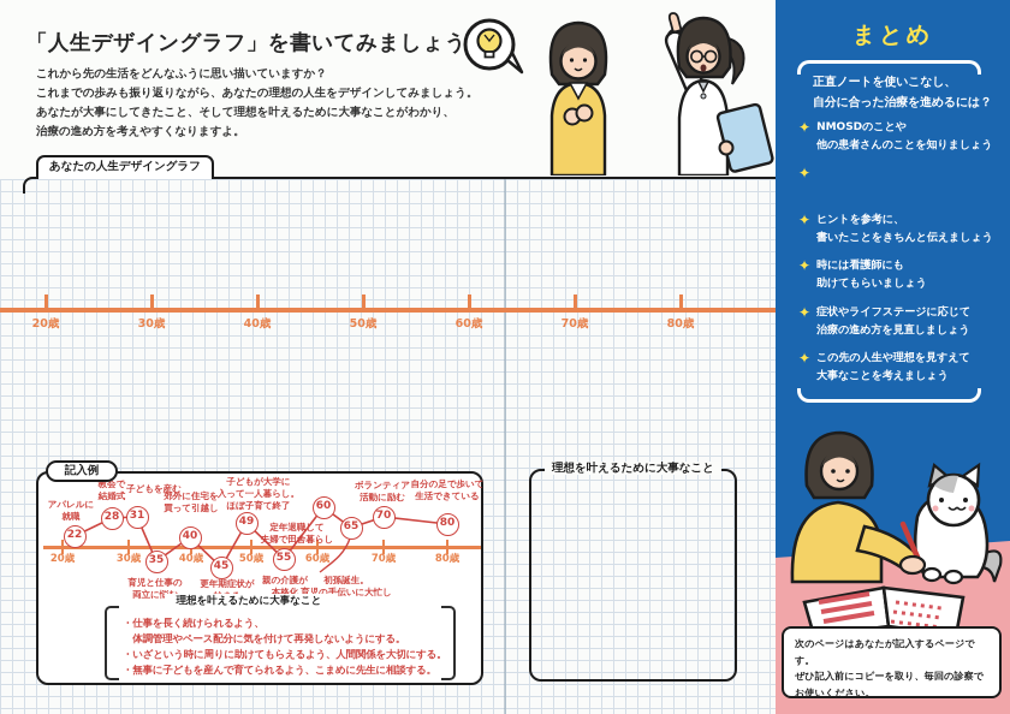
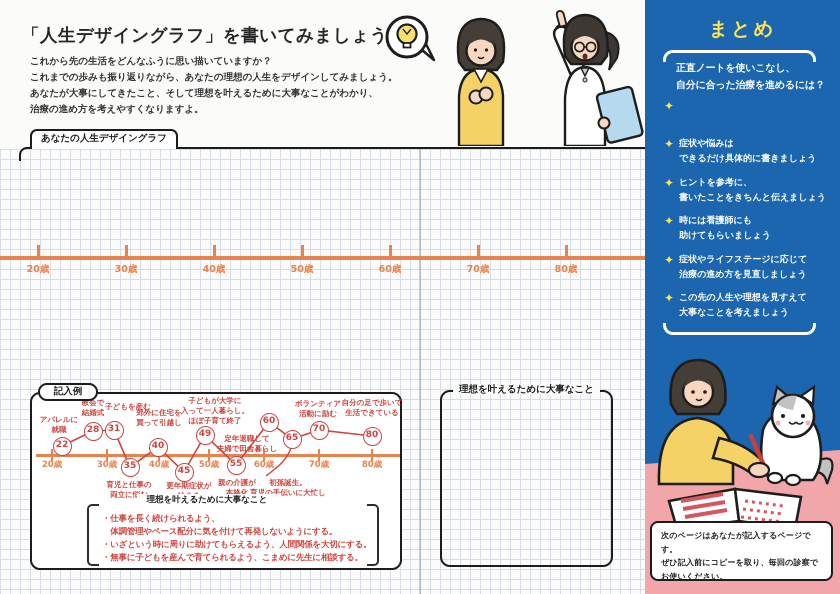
  「人生デザイングラフ」を書いてみましょう
  これから先の生活をどんなふうに思い描いていますか？
  これまでの歩みも振り返りながら、あなたの理想の人生をデザインしてみましょう。
  あなたが大事にしてきたこと、そして理想を叶えるために大事なことがわかり、
  治療の進め方を考えやすくなりますよ。
  あなたの人生デザイングラフ
  20歳
  30歳
  40歳
  50歳
  60歳
  70歳
  80歳
  記入例
  20歳
  30歳
  40歳
  50歳
  60歳
  70歳
  80歳
  22
  28
  31
  35
  40
  45
  49
  55
  60
  65
  70
  80
  アパレルに
  就職
  教会で
  結婚式
  子どもを産む
  育児と仕事の
  郊外に住宅を
  買って引越し
  更年期症状が
  子どもが大学に
  入って一人暮らし。
  ほぼ子育て終了
  親の介護が
  本格化
  定年退職して
  夫婦で田舎暮らし
  初孫誕生。
  育児の手伝いに大忙し
  ボランティア
  活動に励む
  自分の足で歩いて
  生活できている
  理想を叶えるために大事なこと
  ・仕事を長く続けられるよう、
  体調管理やペース配分に気を付けて再発しないようにする。
  ・いざという時に周りに助けてもらえるよう、人間関係を大切にする。
  ・無事に子どもを産んで育てられるよう、こまめに先生に相談する。
  理想を叶えるために大事なこと
  まとめ
  正直ノートを使いこなし、
  自分に合った治療を進めるには？
  ✦
- NMOSDのことや
- 他の患者さんのことを知りましょう
  ✦
+ 症状や悩みは
+ できるだけ具体的に書きましょう
  ✦
  ヒントを参考に、
  書いたことをきちんと伝えましょう
  ✦
  時には看護師にも
  助けてもらいましょう
  ✦
  症状やライフステージに応じて
  治療の進め方を見直しましょう
  ✦
  この先の人生や理想を見すえて
  大事なことを考えましょう
  次のページはあなたが記入するページです。
  ぜひ記入前にコピーを取り、毎回の診察で
  お使いください。
